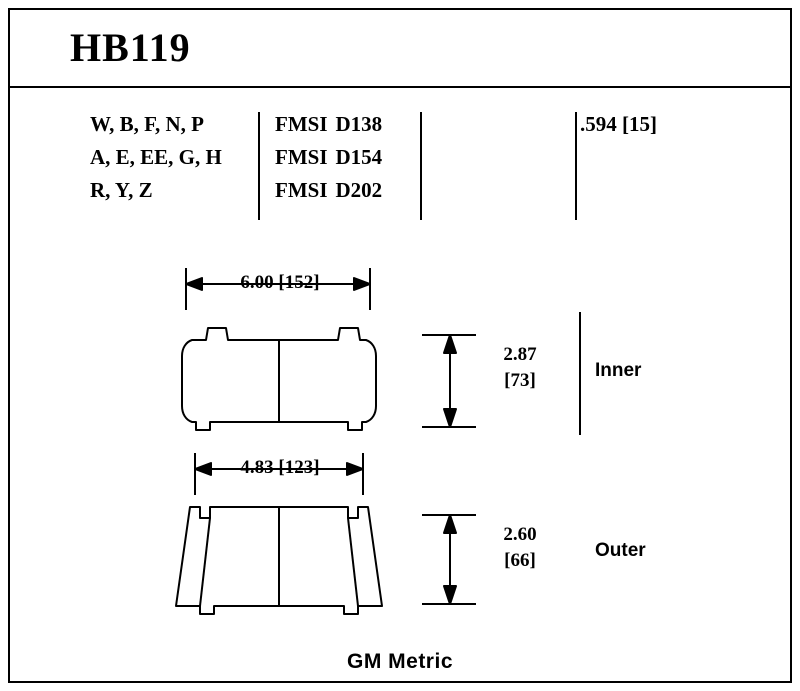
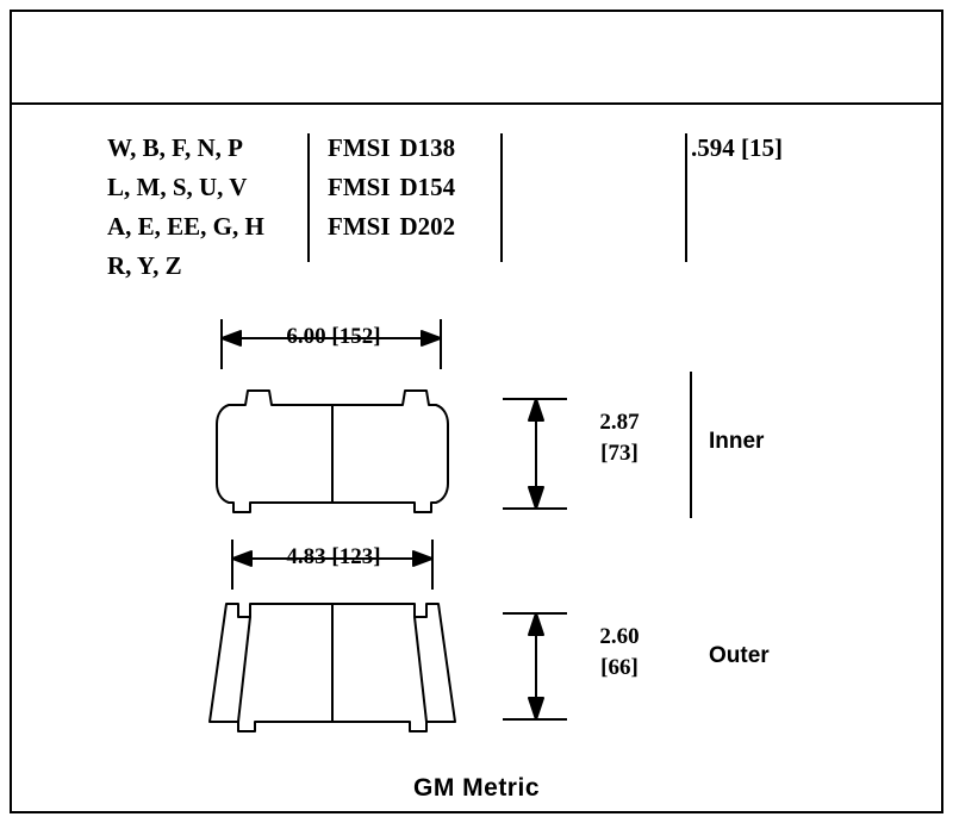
- HB119
  W, B, F, N, P
+ L, M, S, U, V
  A, E, EE, G, H
  R, Y, Z
  FMSI D138
  FMSI D154
  FMSI D202
  .594 [15]
  6.00 [152]
  2.87
  [73]
  Inner
  4.83 [123]
  2.60
  [66]
  Outer
  GM Metric
